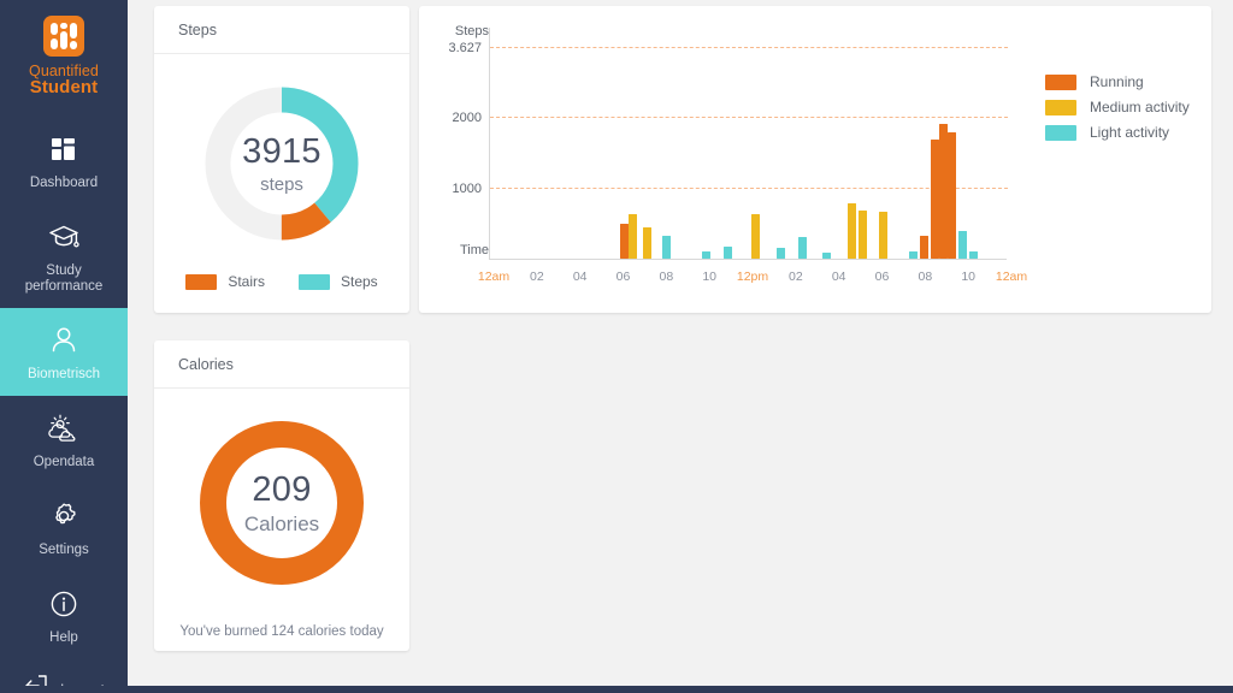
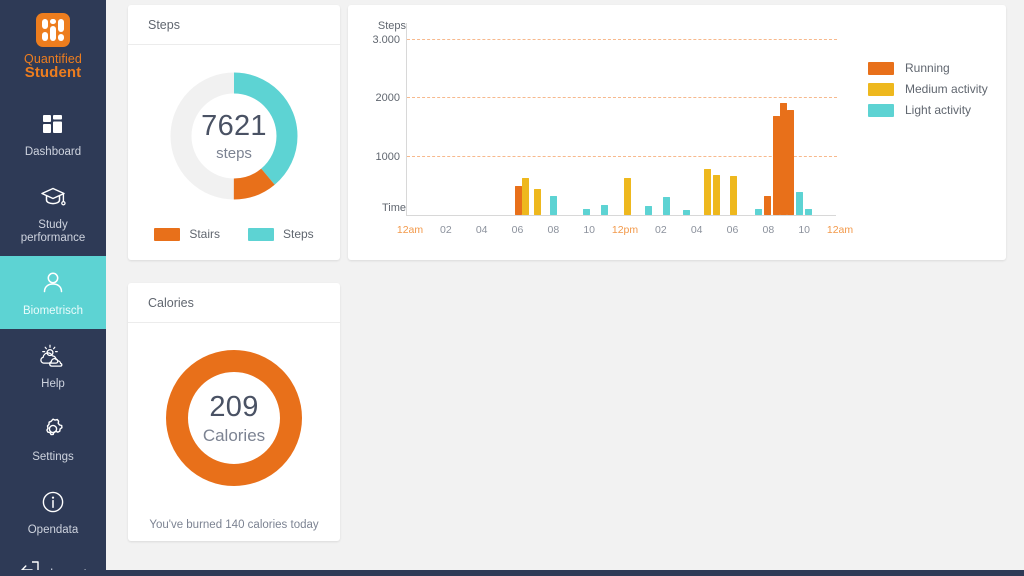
  Quantified
  Student
  Dashboard
  Study
  performance
  Biometrisch
- Opendata
+ Help
  Settings
- Help
+ Opendata
  Steps
- 3915
+ 7621
  steps
  Stairs
  Steps
  Calories
  209
  Calories
- You've burned 124 calories today
+ You've burned 140 calories today
  Steps
  Time
- 3.627
+ 3.000
  2000
  1000
  12am
  02
  04
  06
  08
  10
  12pm
  02
  04
  06
  08
  10
  12am
  Running
  Medium activity
  Light activity
